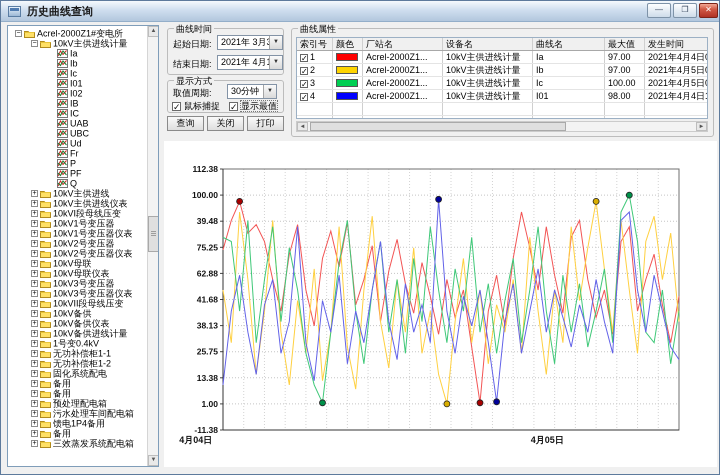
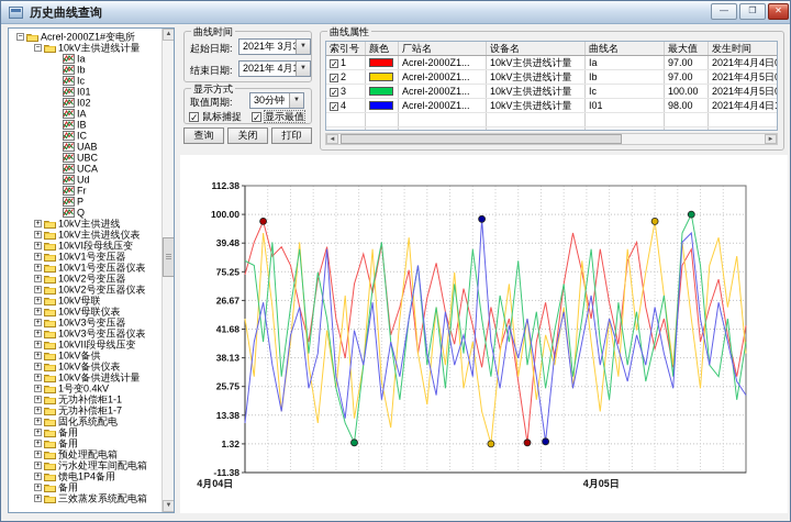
  历史曲线查询
  —
  ❐
  ✕
  Acrel-2000Z1#变电所
  10kV主供进线计量
  Ia
  Ib
  Ic
  I01
  I02
+ IA
  IB
  IC
  UAB
  UBC
+ UCA
  Ud
  Fr
  P
- PF
  Q
  10kV主供进线
  10kV主供进线仪表
  10kVI段母线压变
  10kV1号变压器
  10kV1号变压器仪表
  10kV2号变压器
  10kV2号变压器仪表
  10kV母联
  10kV母联仪表
  10kV3号变压器
  10kV3号变压器仪表
  10kVII段母线压变
  10kV备供
  10kV备供仪表
  10kV备供进线计量
  1号变0.4kV
  无功补偿柜1-1
- 无功补偿柜1-2
+ 无功补偿柜1-7
  固化系统配电
  预处理配电箱
  污水处理车间配电箱
  馈电1P4备用
  三效蒸发系统配电箱
  曲线时间
  起始日期:
  2021年 3月
  结束日期:
  2021年 4月
  显示方式
  取值周期:
  30分钟
  ✓ 鼠标捕捉
  ✓ 显示最值
  查询
  关闭
  打印
  曲线属性
  索引号
  颜色
  厂站名
  设备名
  曲线名
  最大值
  发生时间
  ✓ 1
  Acrel-2000Z1...
  10kV主供进线计量
  Ia
  97.00
  ✓ 2
  Acrel-2000Z1...
  10kV主供进线计量
  Ib
  97.00
  ✓ 3
  Acrel-2000Z1...
  10kV主供进线计量
  Ic
  100.00
  ✓ 4
  Acrel-2000Z1...
  10kV主供进线计量
  I01
  98.00
  112.38
  100.00
  39.48
  75.25
- 62.88
+ 26.67
  41.68
  38.13
  25.75
  13.38
- 1.00
+ 1.32
  -11.38
  4月04日
  4月05日
